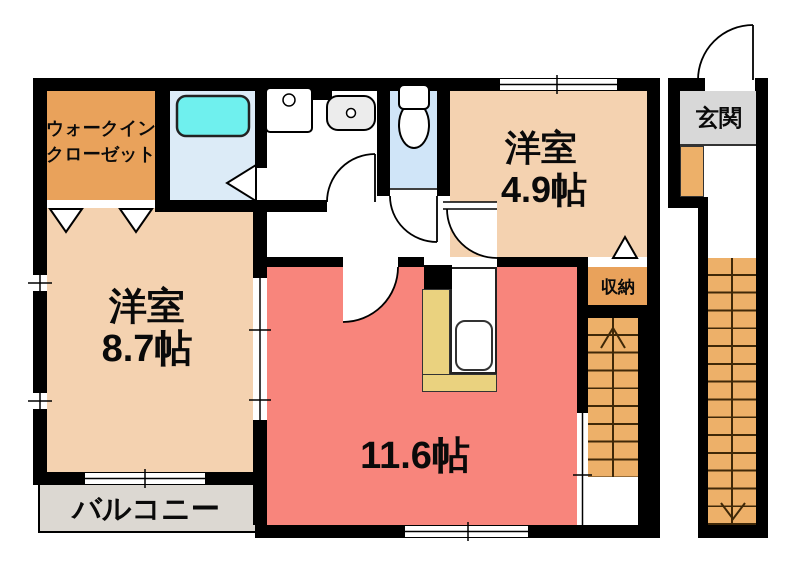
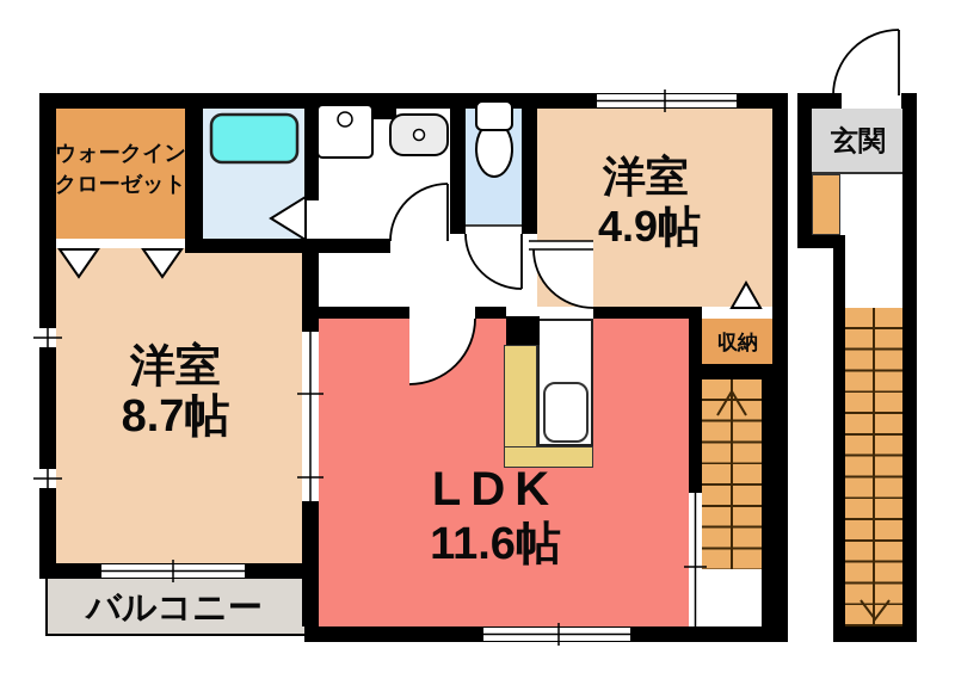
  ウォークイン
  クローゼット
  洋室
  8.7帖
  洋室
  4.9帖
+ LDK
  11.6帖
  収納
  玄関
  バルコニー
